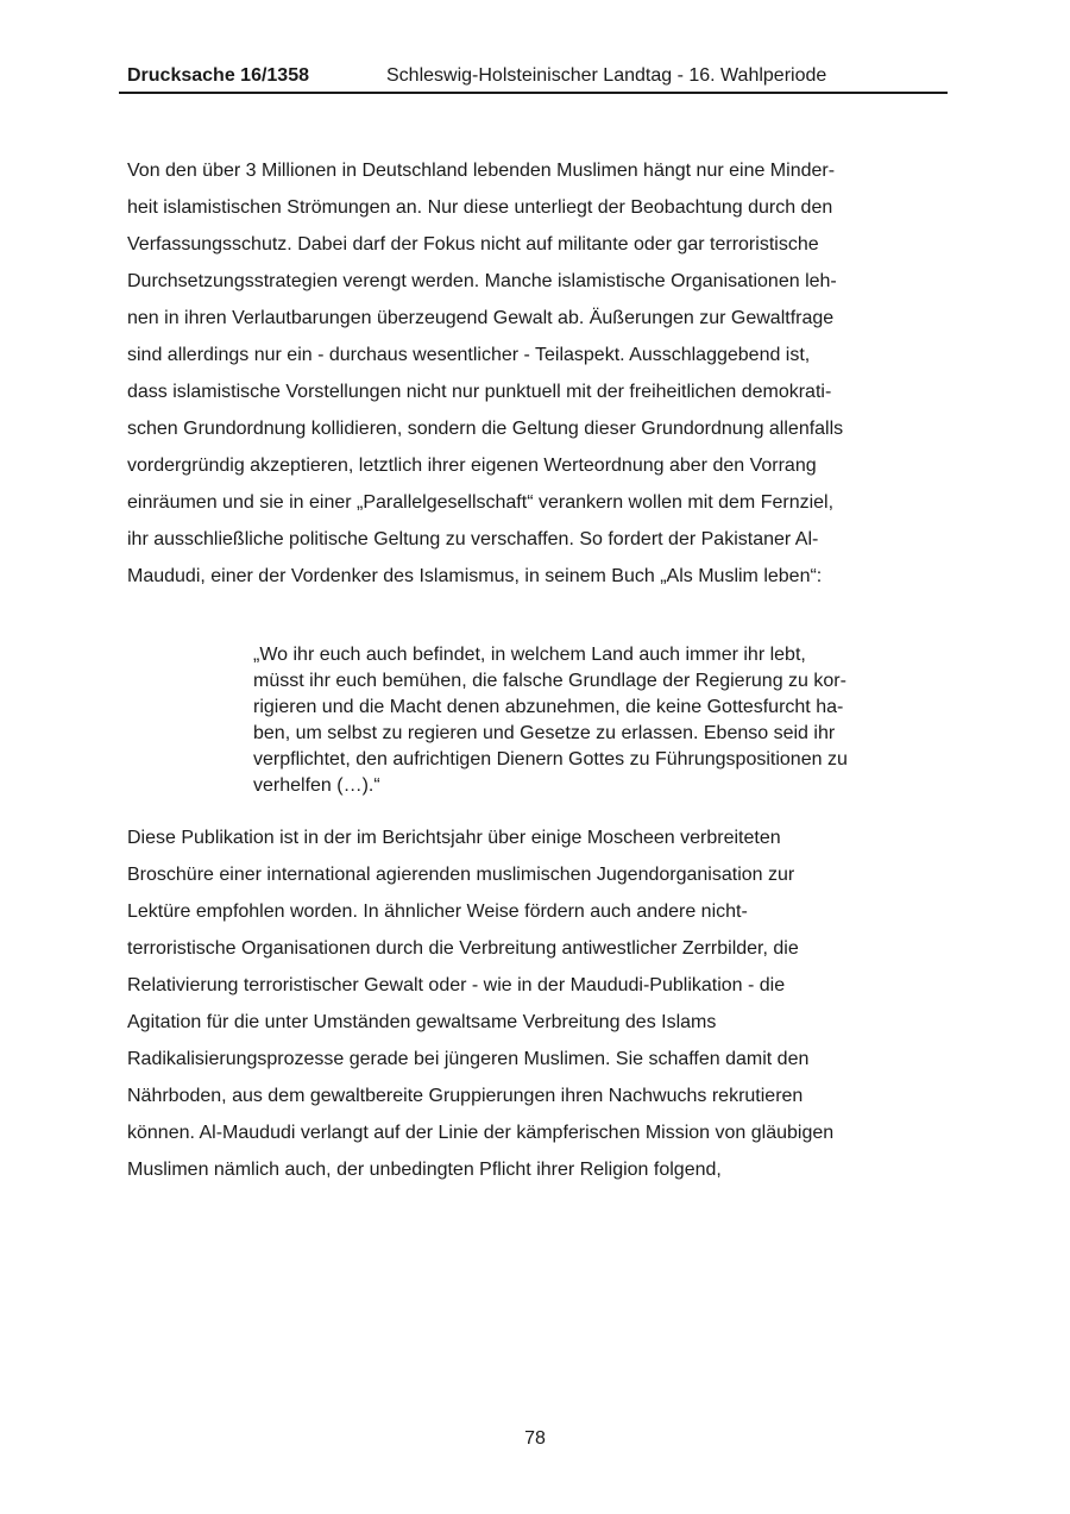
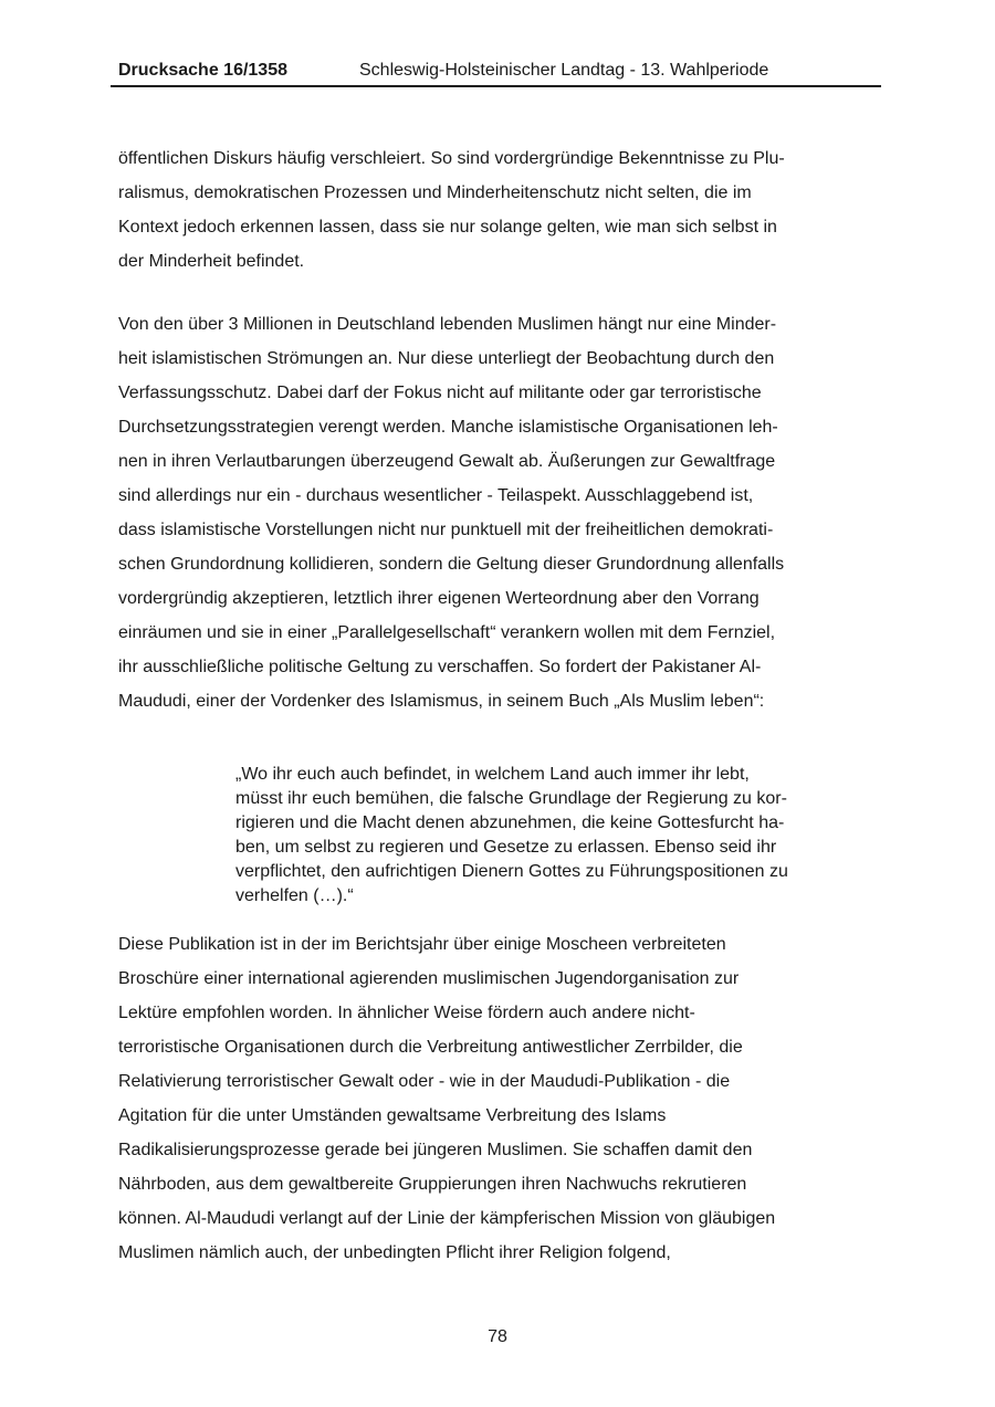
  Drucksache 16/1358
- Schleswig-Holsteinischer Landtag - 16. Wahlperiode
+ Schleswig-Holsteinischer Landtag - 13. Wahlperiode
+ öffentlichen Diskurs häufig verschleiert. So sind vordergründige Bekenntnisse zu Plu-
+ ralismus, demokratischen Prozessen und Minderheitenschutz nicht selten, die im
+ Kontext jedoch erkennen lassen, dass sie nur solange gelten, wie man sich selbst in
+ der Minderheit befindet.
  Von den über 3 Millionen in Deutschland lebenden Muslimen hängt nur eine Minder-
  heit islamistischen Strömungen an. Nur diese unterliegt der Beobachtung durch den
  Verfassungsschutz. Dabei darf der Fokus nicht auf militante oder gar terroristische
  Durchsetzungsstrategien verengt werden. Manche islamistische Organisationen leh-
  nen in ihren Verlautbarungen überzeugend Gewalt ab. Äußerungen zur Gewaltfrage
  sind allerdings nur ein - durchaus wesentlicher - Teilaspekt. Ausschlaggebend ist,
  dass islamistische Vorstellungen nicht nur punktuell mit der freiheitlichen demokrati-
  schen Grundordnung kollidieren, sondern die Geltung dieser Grundordnung allenfalls
  vordergründig akzeptieren, letztlich ihrer eigenen Werteordnung aber den Vorrang
  einräumen und sie in einer „Parallelgesellschaft“ verankern wollen mit dem Fernziel,
  ihr ausschließliche politische Geltung zu verschaffen. So fordert der Pakistaner Al-
  Maududi, einer der Vordenker des Islamismus, in seinem Buch „Als Muslim leben“:
  „Wo ihr euch auch befindet, in welchem Land auch immer ihr lebt,
  müsst ihr euch bemühen, die falsche Grundlage der Regierung zu kor-
  rigieren und die Macht denen abzunehmen, die keine Gottesfurcht ha-
  ben, um selbst zu regieren und Gesetze zu erlassen. Ebenso seid ihr
  verpflichtet, den aufrichtigen Dienern Gottes zu Führungspositionen zu
  verhelfen (…).“
  Diese Publikation ist in der im Berichtsjahr über einige Moscheen verbreiteten
  Broschüre einer international agierenden muslimischen Jugendorganisation zur
  Lektüre empfohlen worden. In ähnlicher Weise fördern auch andere nicht-
  terroristische Organisationen durch die Verbreitung antiwestlicher Zerrbilder, die
  Relativierung terroristischer Gewalt oder - wie in der Maududi-Publikation - die
  Agitation für die unter Umständen gewaltsame Verbreitung des Islams
  Radikalisierungsprozesse gerade bei jüngeren Muslimen. Sie schaffen damit den
  Nährboden, aus dem gewaltbereite Gruppierungen ihren Nachwuchs rekrutieren
  können. Al-Maududi verlangt auf der Linie der kämpferischen Mission von gläubigen
  Muslimen nämlich auch, der unbedingten Pflicht ihrer Religion folgend,
  78
